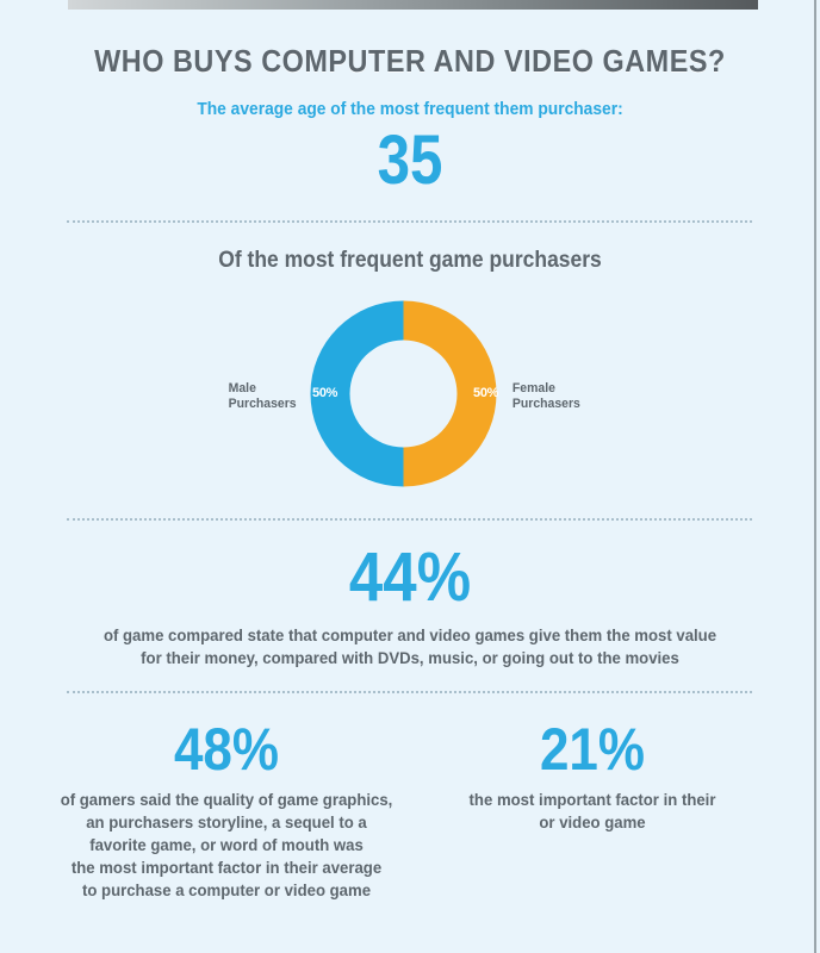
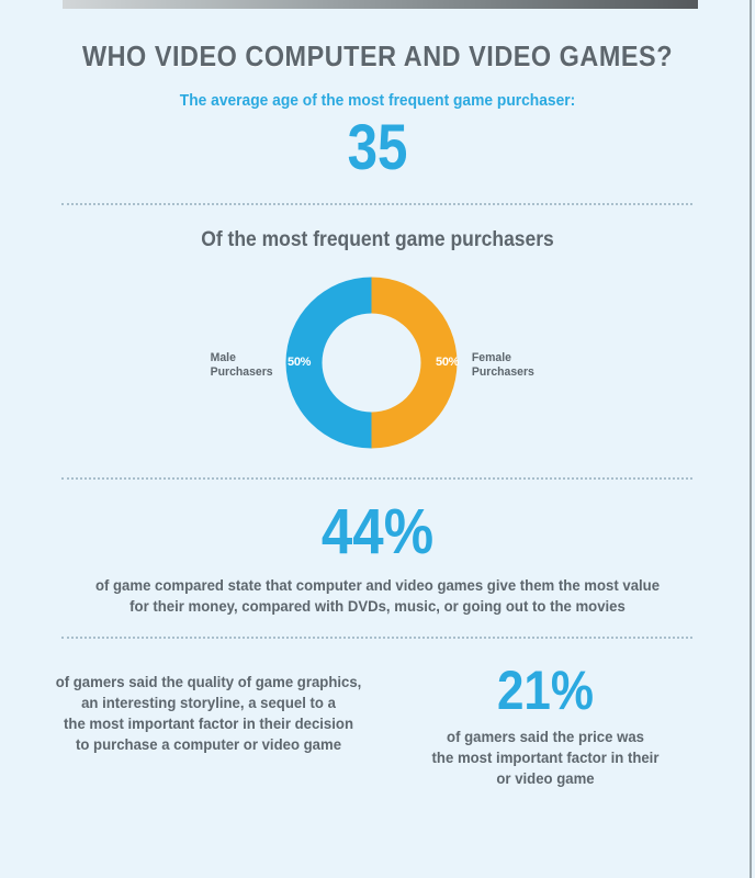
- WHO BUYS COMPUTER AND VIDEO GAMES?
+ WHO VIDEO COMPUTER AND VIDEO GAMES?
- The average age of the most frequent them purchaser:
+ The average age of the most frequent game purchaser:
  35
  Of the most frequent game purchasers
  50%
  50%
  Male
  Purchasers
  Female
  Purchasers
  44%
  of game compared state that computer and video games give them the most value
  for their money, compared with DVDs, music, or going out to the movies
- 48%
  of gamers said the quality of game graphics,
- an purchasers storyline, a sequel to a
+ an interesting storyline, a sequel to a
- favorite game, or word of mouth was
- the most important factor in their average
+ the most important factor in their decision
  to purchase a computer or video game
  21%
+ of gamers said the price was
  the most important factor in their
  or video game
